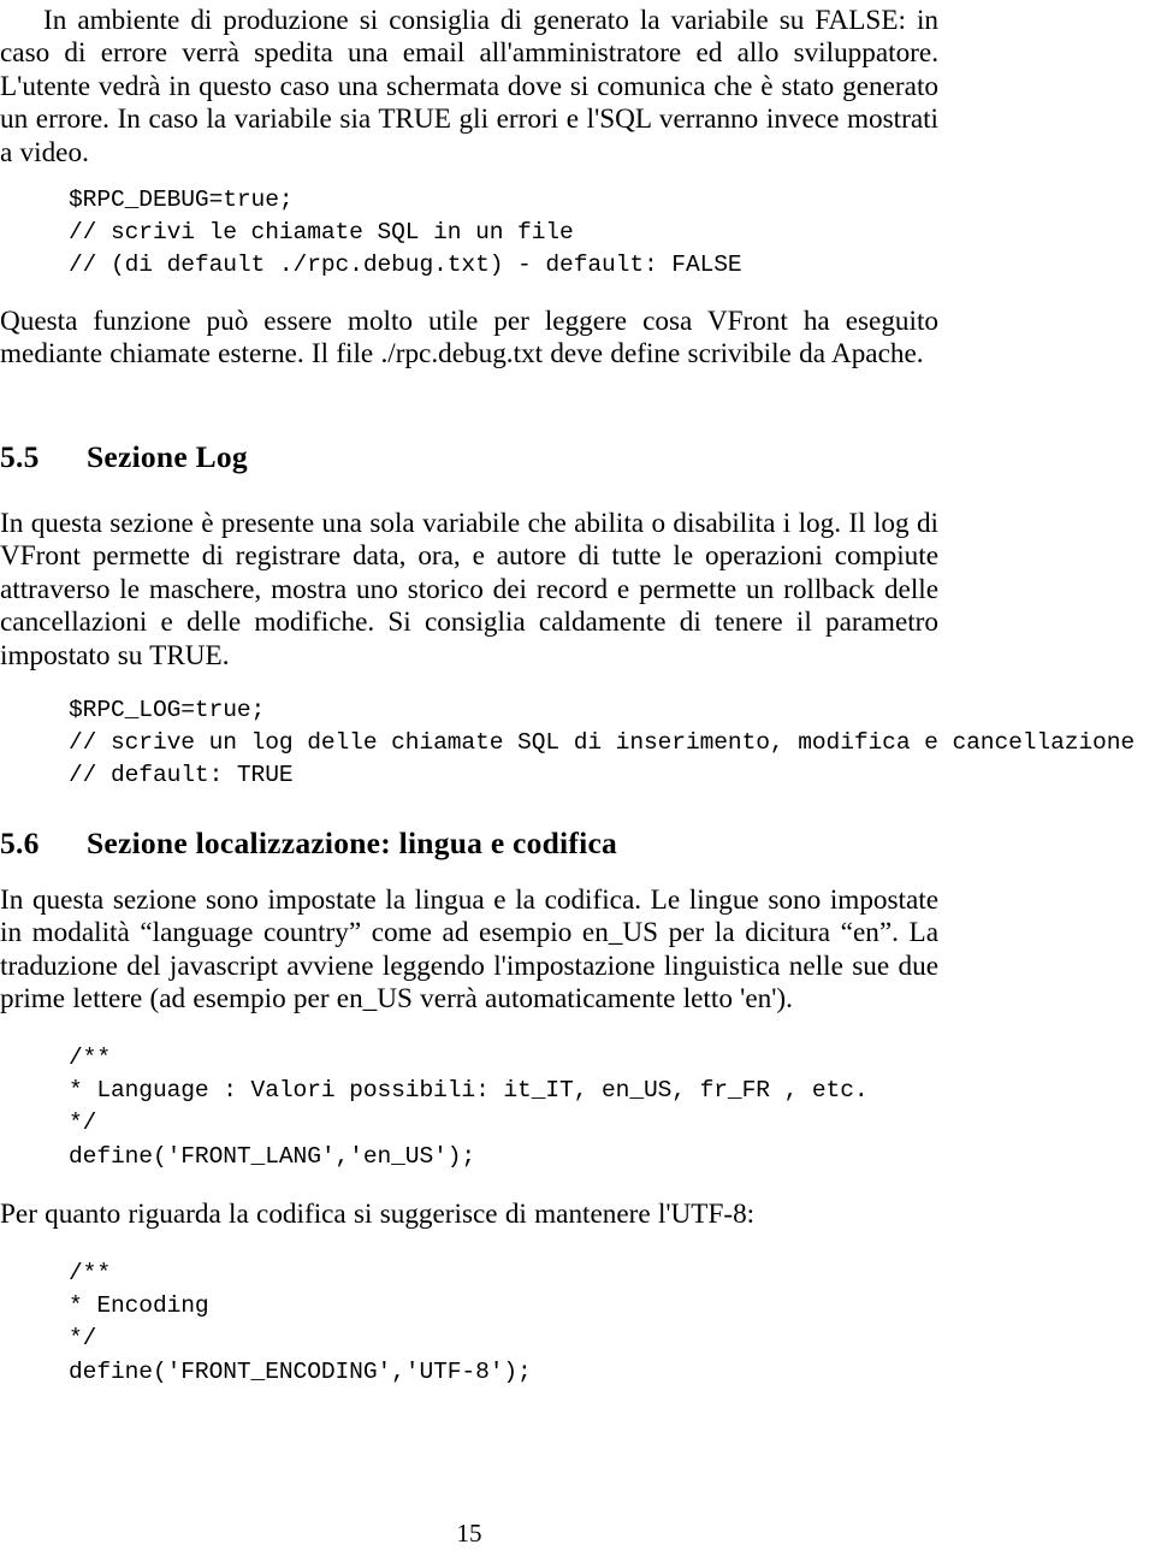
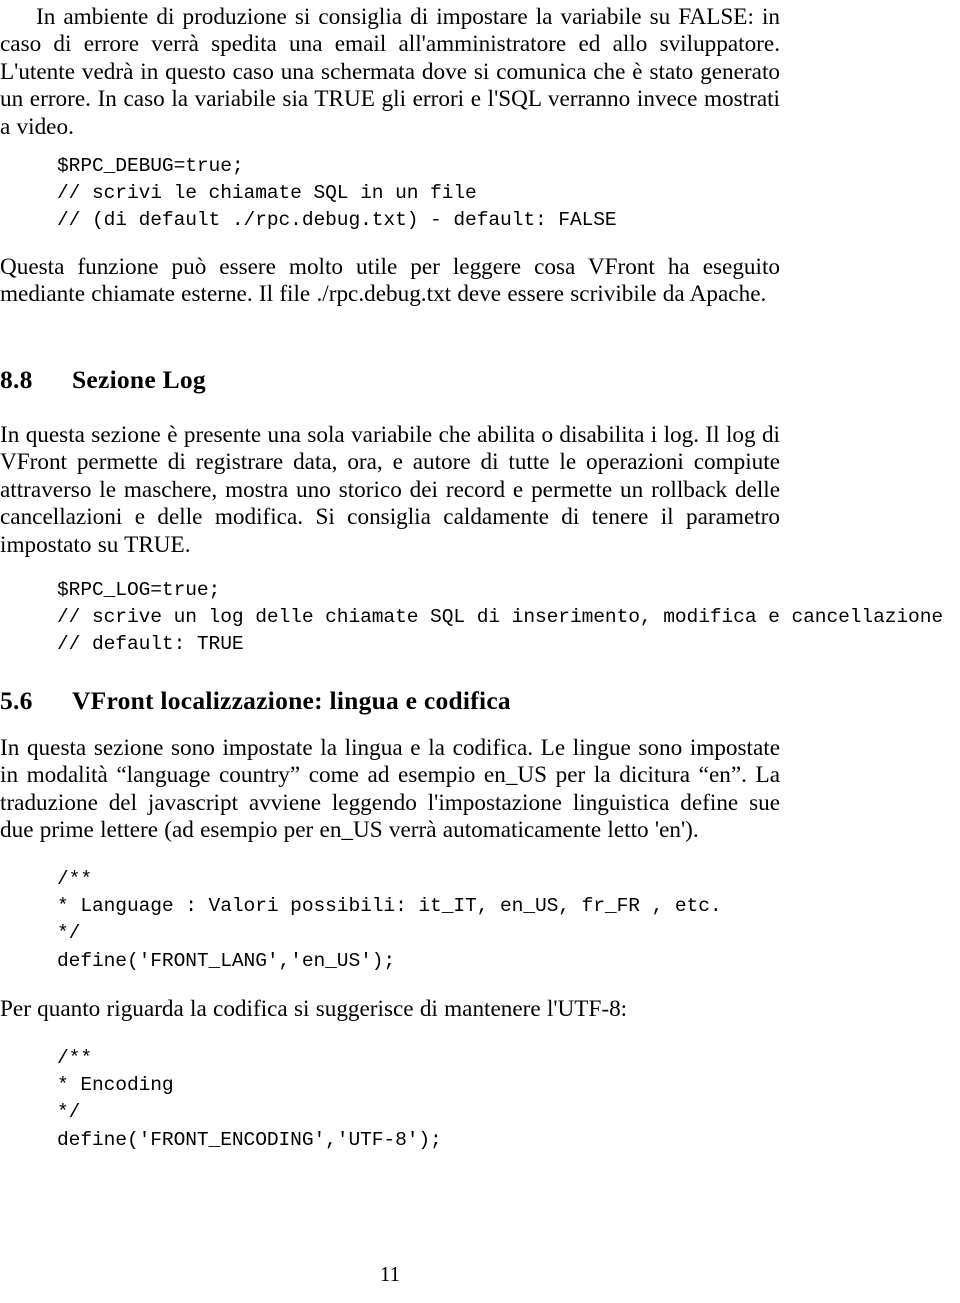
- In ambiente di produzione si consiglia di generato la variabile su FALSE: in caso di errore verrà spedita una email all'amministratore ed allo sviluppatore. L'utente vedrà in questo caso una schermata dove si comunica che è stato generato un errore. In caso la variabile sia TRUE gli errori e l'SQL verranno invece mostrati a video.
+ In ambiente di produzione si consiglia di impostare la variabile su FALSE: in caso di errore verrà spedita una email all'amministratore ed allo sviluppatore. L'utente vedrà in questo caso una schermata dove si comunica che è stato generato un errore. In caso la variabile sia TRUE gli errori e l'SQL verranno invece mostrati a video.
  $RPC_DEBUG=true;
  // scrivi le chiamate SQL in un file
  // (di default ./rpc.debug.txt) - default: FALSE
- Questa funzione può essere molto utile per leggere cosa VFront ha eseguito mediante chiamate esterne. Il file ./rpc.debug.txt deve define scrivibile da Apache.
+ Questa funzione può essere molto utile per leggere cosa VFront ha eseguito mediante chiamate esterne. Il file ./rpc.debug.txt deve essere scrivibile da Apache.
- 5.5 Sezione Log
+ 8.8 Sezione Log
- In questa sezione è presente una sola variabile che abilita o disabilita i log. Il log di VFront permette di registrare data, ora, e autore di tutte le operazioni compiute attraverso le maschere, mostra uno storico dei record e permette un rollback delle cancellazioni e delle modifiche. Si consiglia caldamente di tenere il parametro impostato su TRUE.
+ In questa sezione è presente una sola variabile che abilita o disabilita i log. Il log di VFront permette di registrare data, ora, e autore di tutte le operazioni compiute attraverso le maschere, mostra uno storico dei record e permette un rollback delle cancellazioni e delle modifica. Si consiglia caldamente di tenere il parametro impostato su TRUE.
  $RPC_LOG=true;
  // scrive un log delle chiamate SQL di inserimento, modifica e cancellazione
  // default: TRUE
- 5.6 Sezione localizzazione: lingua e codifica
+ 5.6 VFront localizzazione: lingua e codifica
- In questa sezione sono impostate la lingua e la codifica. Le lingue sono impostate in modalità “language country” come ad esempio en_US per la dicitura “en”. La traduzione del javascript avviene leggendo l'impostazione linguistica nelle sue due prime lettere (ad esempio per en_US verrà automaticamente letto 'en').
+ In questa sezione sono impostate la lingua e la codifica. Le lingue sono impostate in modalità “language country” come ad esempio en_US per la dicitura “en”. La traduzione del javascript avviene leggendo l'impostazione linguistica define sue due prime lettere (ad esempio per en_US verrà automaticamente letto 'en').
  /**
  * Language : Valori possibili: it_IT, en_US, fr_FR , etc.
  */
  define('FRONT_LANG','en_US');
  Per quanto riguarda la codifica si suggerisce di mantenere l'UTF-8:
  /**
  * Encoding
  */
  define('FRONT_ENCODING','UTF-8');
- 15
+ 11
